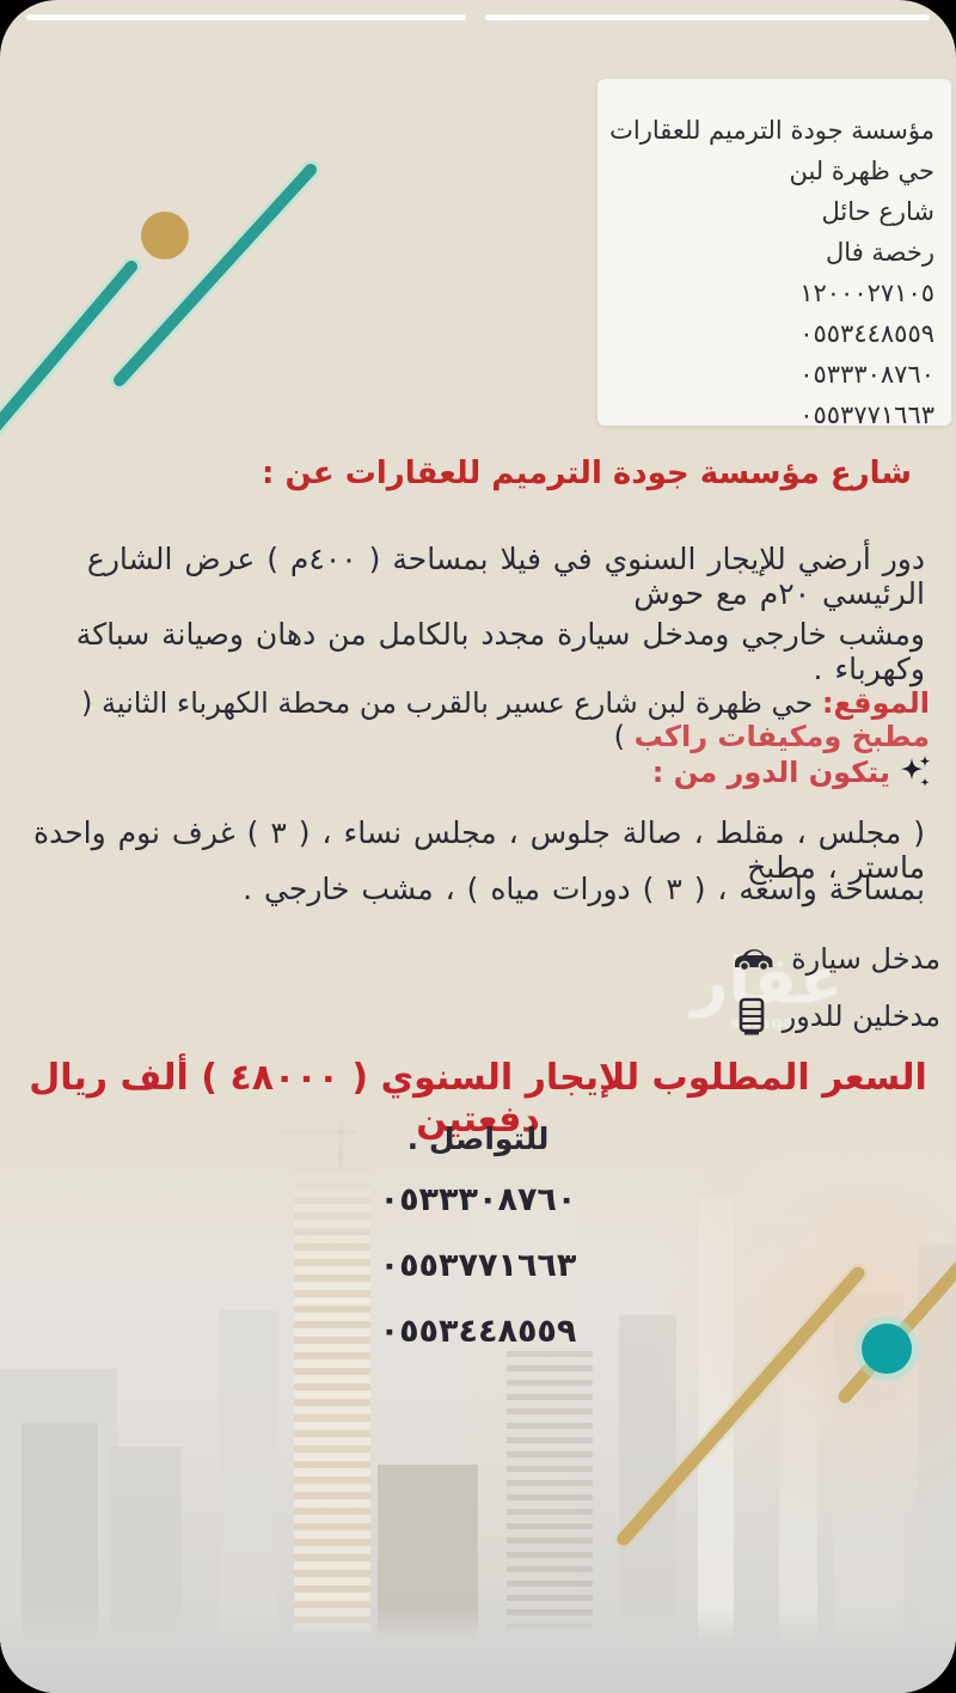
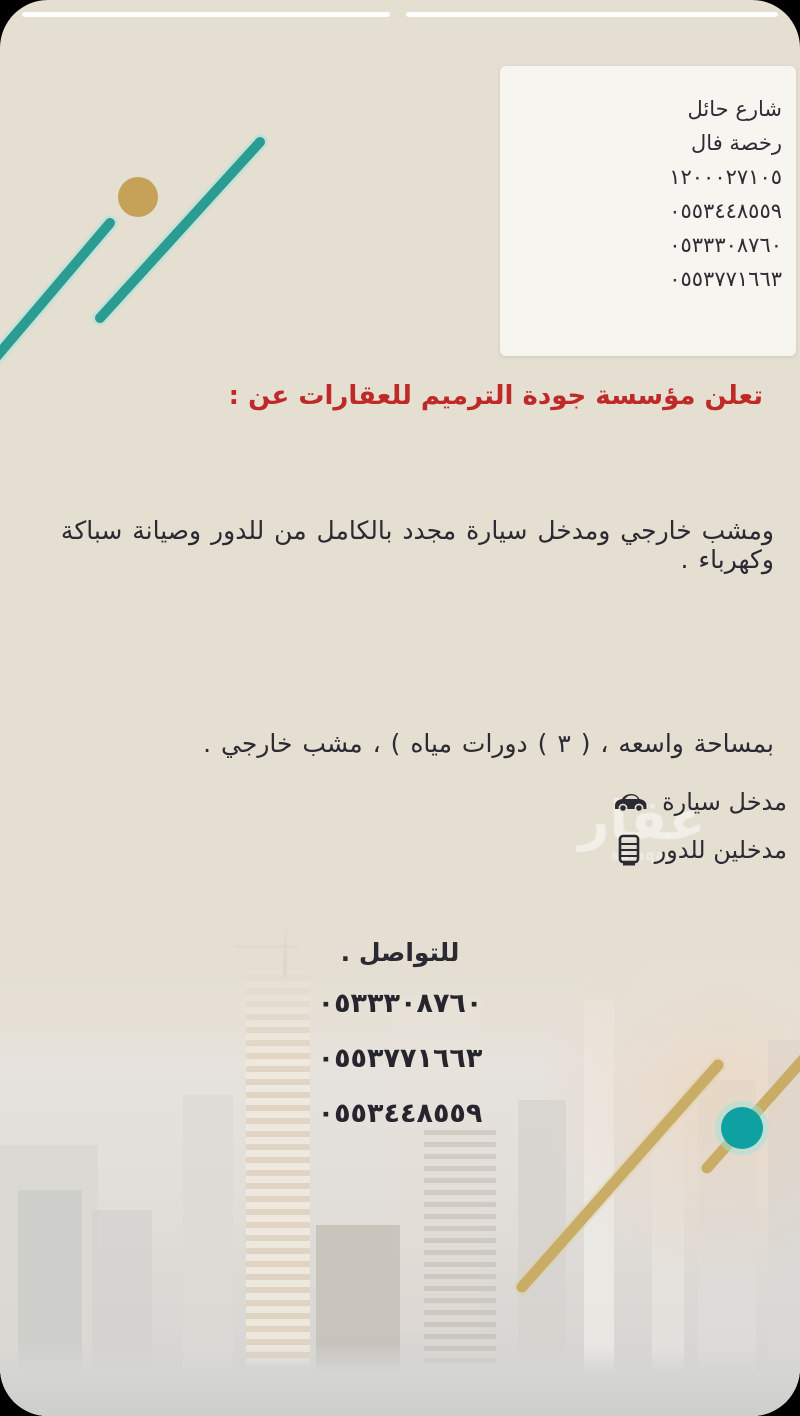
- مؤسسة جودة الترميم للعقارات
- حي ظهرة لبن
  شارع حائل
  رخصة فال
  ١٢٠٠٠٢٧١٠٥
  ٠٥٥٣٤٤٨٥٥٩
  ٠٥٣٣٣٠٨٧٦٠
  ٠٥٥٣٧٧١٦٦٣
- شارع مؤسسة جودة الترميم للعقارات عن :
+ تعلن مؤسسة جودة الترميم للعقارات عن :
- دور أرضي للإيجار السنوي في فيلا بمساحة ( ٤٠٠م ) عرض الشارع الرئيسي ٢٠م مع حوش
- ومشب خارجي ومدخل سيارة مجدد بالكامل من دهان وصيانة سباكة وكهرباء .
+ ومشب خارجي ومدخل سيارة مجدد بالكامل من للدور وصيانة سباكة وكهرباء .
- الموقع: حي ظهرة لبن شارع عسير بالقرب من محطة الكهرباء الثانية ( مطبخ ومكيفات راكب )
- يتكون الدور من :
- ( مجلس ، مقلط ، صالة جلوس ، مجلس نساء ، ( ٣ ) غرف نوم واحدة ماستر ، مطبخ
  بمساحة واسعه ، ( ٣ ) دورات مياه ) ، مشب خارجي .
  عقا
  saqar
  مدخل سيارة
  مدخلين للدور
- السعر المطلوب للإيجار السنوي ( ٤٨٠٠٠ ) ألف ريال دفعتين
  للتواصل .
  ٠٥٣٣٣٠٨٧٦٠
  ٠٥٥٣٧٧١٦٦٣
  ٠٥٥٣٤٤٨٥٥٩
